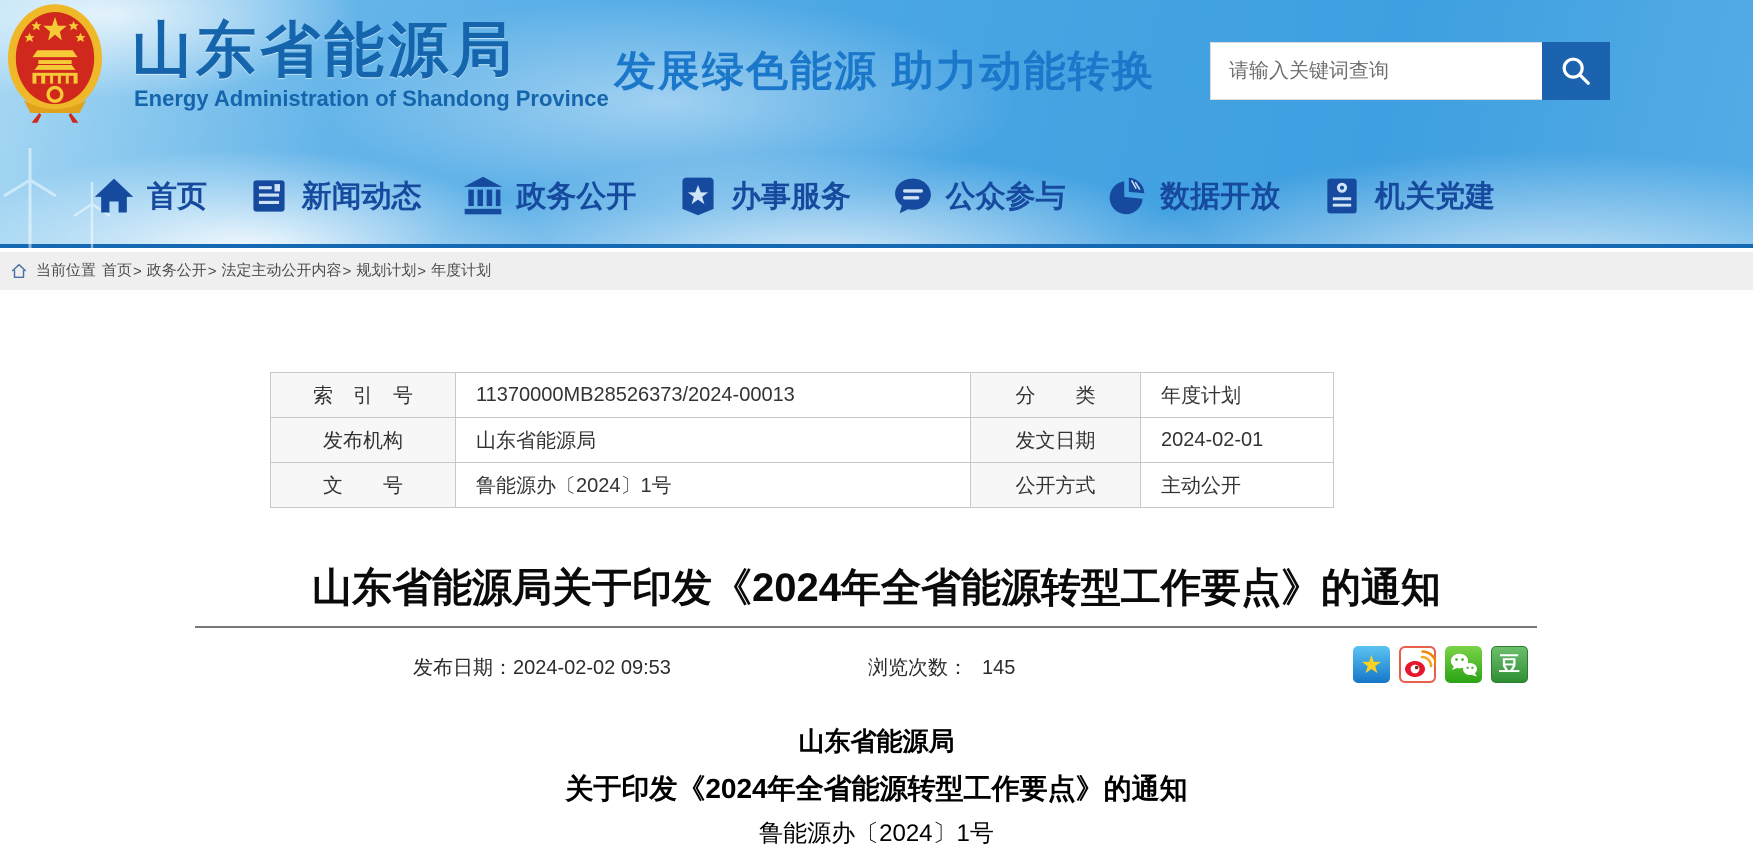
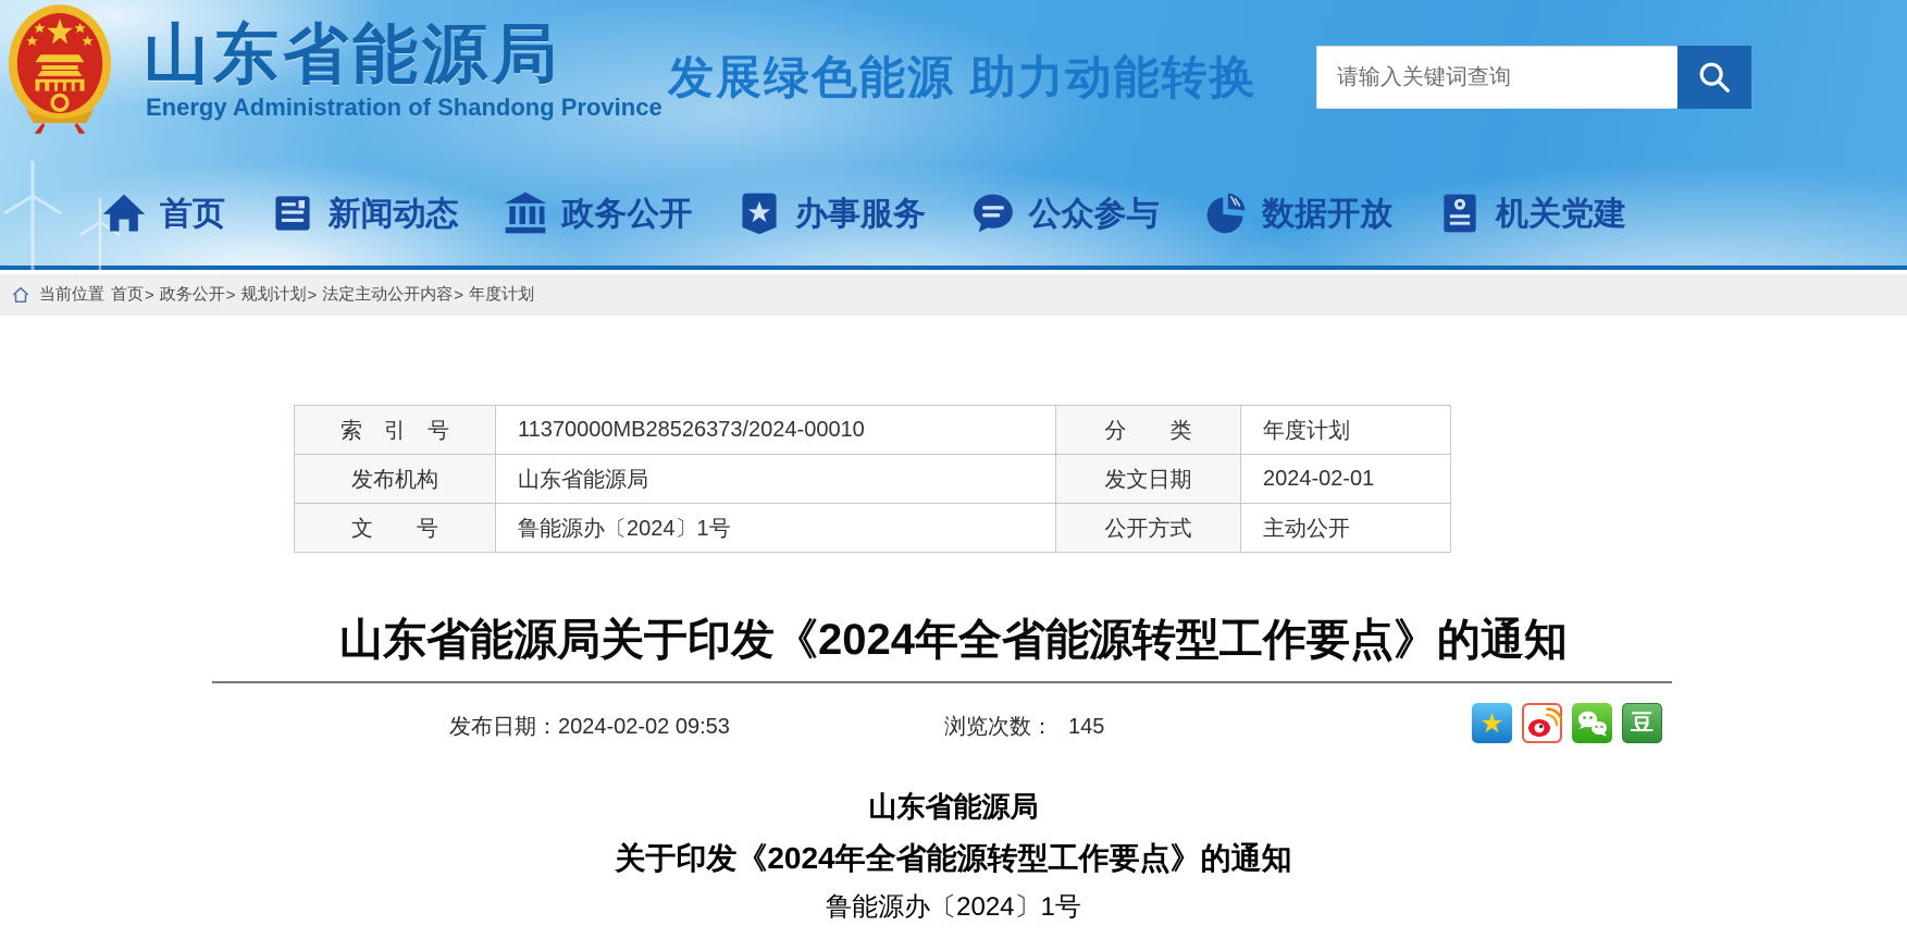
  山东省能源局
  Energy Administration of Shandong Province
  发展绿色能源 助力动能转换
  请输入关键词查询
  首页
  新闻动态
  政务公开
  办事服务
  公众参与
  数据开放
  机关党建
  当前位置
  首页
  >
  政务公开
  >
- 法定主动公开内容
+ 规划计划
  >
- 规划计划
+ 法定主动公开内容
  >
  年度计划
- 索 引 号	11370000MB28526373/2024-00013	分 类	年度计划
+ 索 引 号	11370000MB28526373/2024-00010	分 类	年度计划
  发布机构	山东省能源局	发文日期	2024-02-01
  文 号	鲁能源办〔2024〕1号	公开方式	主动公开
  山东省能源局关于印发《2024年全省能源转型工作要点》的通知
  发布日期：2024-02-02 09:53
  浏览次数： 145
  ★
  豆
  山东省能源局
  关于印发《2024年全省能源转型工作要点》的通知
  鲁能源办〔2024〕1号
